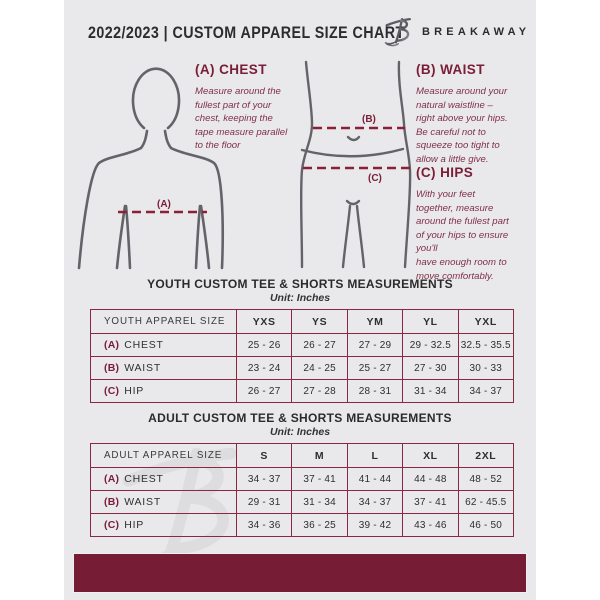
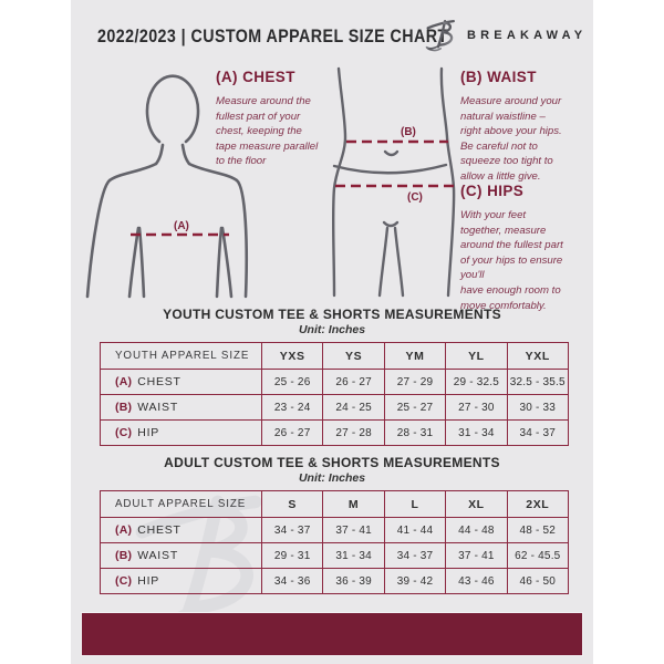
  2022/2023 | CUSTOM APPAREL SIZE CHAR
  BREAKAWAY
  (A)
  (B)
  (C)
  (A) CHEST
  Measure around the
  fullest part of your
  chest, keeping the
  tape measure parallel
  to the floor
  (B) WAIST
  Measure around your
  natural waistline –
  right above your hips.
  Be careful not to
  squeeze too tight to
  allow a little give.
  (C) HIPS
  With your feet
  together, measure
  around the fullest part
  of your hips to ensure
  you'll
  have enough room to
  move comfortably.
  YOUTH CUSTOM TEE & SHORTS MEASUREMENTS
  Unit: Inches
  YOUTH APPAREL SIZE
  YXS
  YS
  YM
  YL
  YXL
  (A)
  CHEST
  25 - 26
  26 - 27
  27 - 29
  29 - 32.5
  32.5 - 35.5
  (B)
  WAIST
  23 - 24
  24 - 25
  25 - 27
  27 - 30
  30 - 33
  (C)
  HIP
  26 - 27
  27 - 28
  28 - 31
  31 - 34
  34 - 37
  ADULT CUSTOM TEE & SHORTS MEASUREMENTS
  Unit: Inches
  ADULT APPAREL SIZE
  S
  M
  L
  XL
  2XL
  (A)
  CHEST
  34 - 37
  37 - 41
  41 - 44
  44 - 48
  48 - 52
  (B)
  WAIST
  29 - 31
  31 - 34
  34 - 37
  37 - 41
  62 - 45.5
  (C)
  HIP
  34 - 36
- 36 - 25
+ 36 - 39
  39 - 42
  43 - 46
  46 - 50
